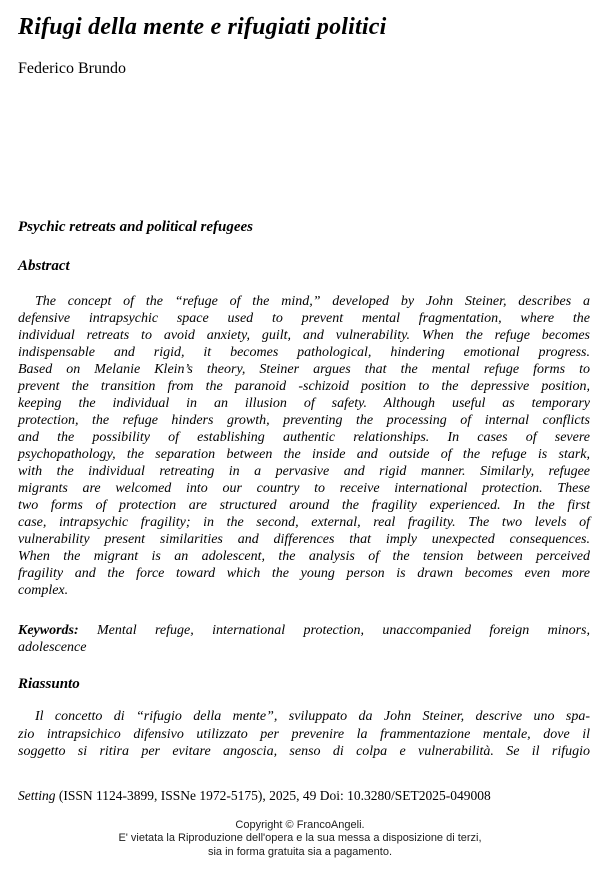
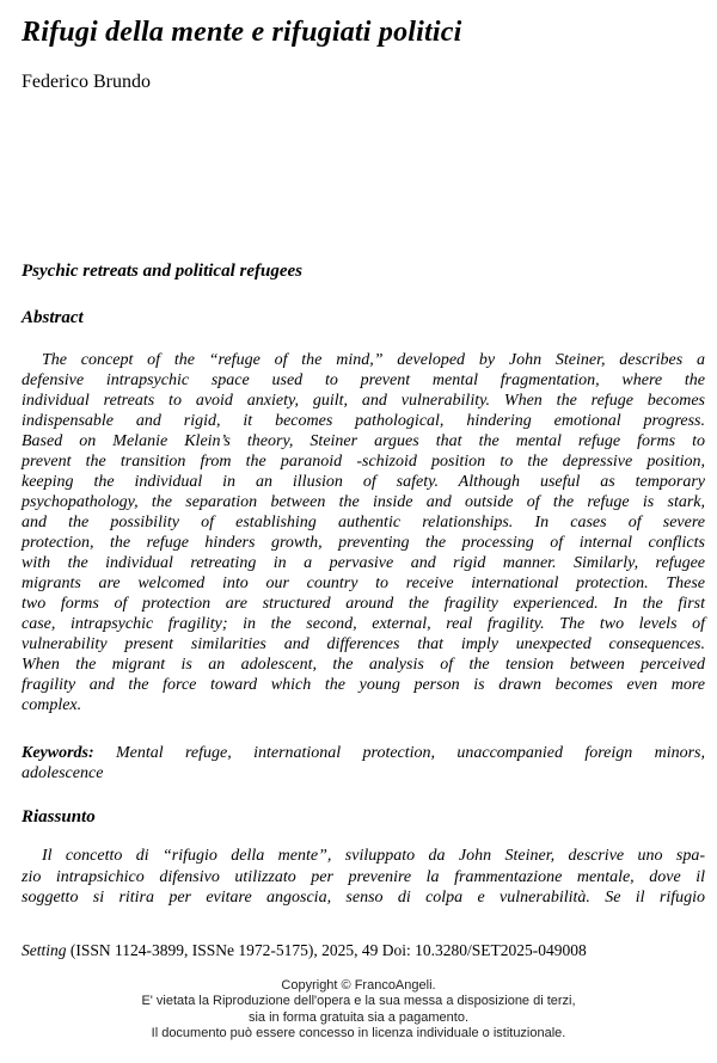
  Rifugi della mente e rifugiati politici
  Federico Brundo
  Psychic retreats and political refugees
  Abstract
  The concept of the “refuge of the mind,” developed by John Steiner, describes a
  defensive intrapsychic space used to prevent mental fragmentation, where the
  individual retreats to avoid anxiety, guilt, and vulnerability. When the refuge becomes
  indispensable and rigid, it becomes pathological, hindering emotional progress.
  Based on Melanie Klein’s theory, Steiner argues that the mental refuge forms to
  prevent the transition from the paranoid -schizoid position to the depressive position,
  keeping the individual in an illusion of safety. Although useful as temporary
- protection, the refuge hinders growth, preventing the processing of internal conflicts
+ psychopathology, the separation between the inside and outside of the refuge is stark,
  and the possibility of establishing authentic relationships. In cases of severe
- psychopathology, the separation between the inside and outside of the refuge is stark,
+ protection, the refuge hinders growth, preventing the processing of internal conflicts
  with the individual retreating in a pervasive and rigid manner. Similarly, refugee
  migrants are welcomed into our country to receive international protection. These
  two forms of protection are structured around the fragility experienced. In the first
  case, intrapsychic fragility; in the second, external, real fragility. The two levels of
  vulnerability present similarities and differences that imply unexpected consequences.
  When the migrant is an adolescent, the analysis of the tension between perceived
  fragility and the force toward which the young person is drawn becomes even more
  complex.
  Keywords: Mental refuge, international protection, unaccompanied foreign minors,
  adolescence
  Riassunto
  Il concetto di “rifugio della mente”, sviluppato da John Steiner, descrive uno spa-
  zio intrapsichico difensivo utilizzato per prevenire la frammentazione mentale, dove il
  soggetto si ritira per evitare angoscia, senso di colpa e vulnerabilità. Se il rifugio
  Setting (ISSN 1124-3899, ISSNe 1972-5175), 2025, 49 Doi: 10.3280/SET2025-049008
  Copyright © FrancoAngeli.
  E' vietata la Riproduzione dell'opera e la sua messa a disposizione di terzi,
  sia in forma gratuita sia a pagamento.
+ Il documento può essere concesso in licenza individuale o istituzionale.
